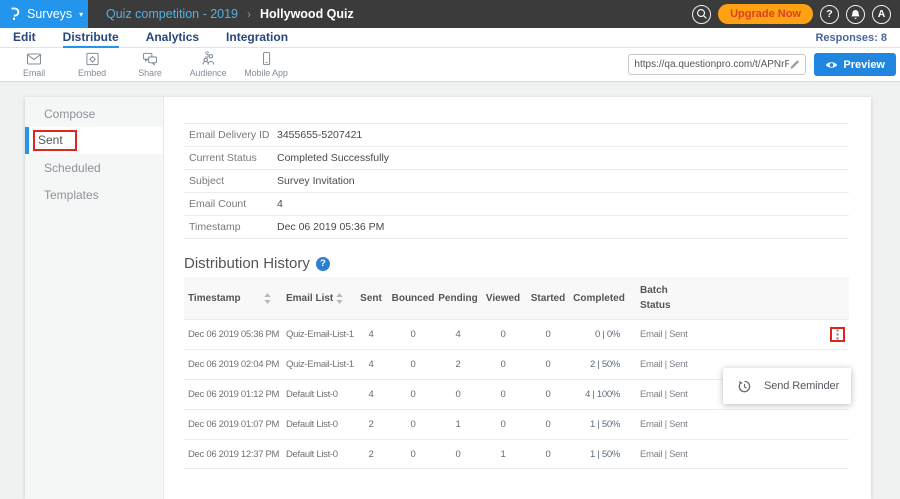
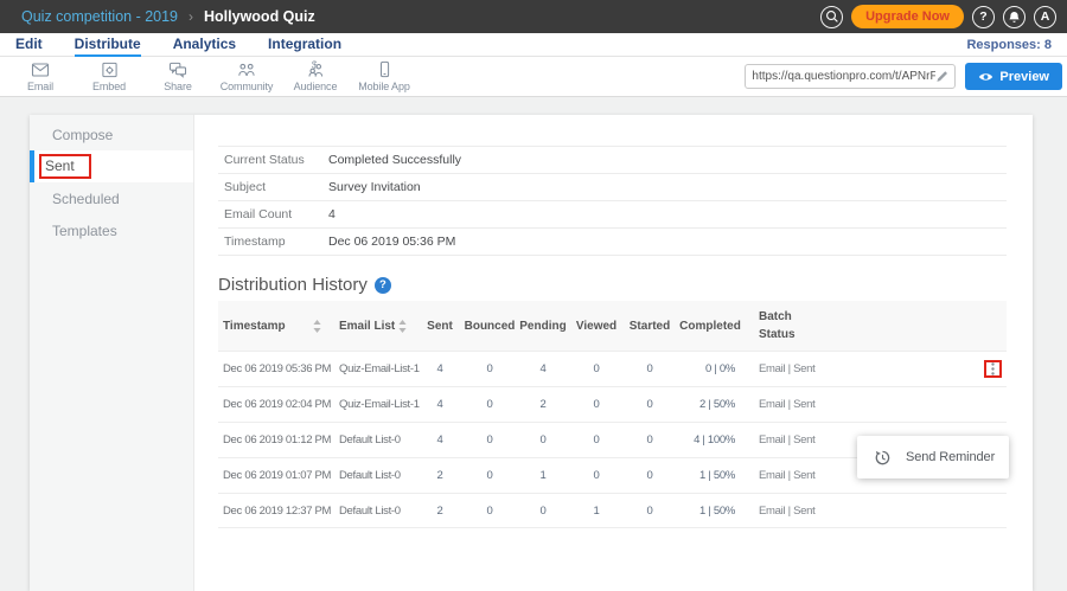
- Surveys
- ▾
  Quiz competition - 2019
  ›
  Hollywood Quiz
  Upgrade Now
  ?
  A
  Edit
  Distribute
  Analytics
  Integration
  Responses: 8
  Email
  Embed
  Share
+ Community
  $
  Audience
  Mobile App
  https://qa.questionpro.com/t/APNrF
  Preview
  Compose
  Sent
  Scheduled
  Templates
- Email Delivery ID
- 3455655-5207421
  Current Status
  Completed Successfully
  Subject
  Survey Invitation
  Email Count
  4
  Timestamp
  Dec 06 2019 05:36 PM
  Distribution History
  ?
  Timestamp
  Email List
  Sent
  Bounced
  Pending
  Viewed
  Started
  Completed
  Batch Status
  Dec 06 2019 05:36 PM
  Quiz-Email-List-1
  4
  0
  4
  0
  0
  0 | 0%
  Email | Sent
  Dec 06 2019 02:04 PM
  Quiz-Email-List-1
  4
  0
  2
  0
  0
  2 | 50%
  Email | Sent
  Dec 06 2019 01:12 PM
  Default List-0
  4
  0
  0
  0
  0
  4 | 100%
  Email | Sent
  Dec 06 2019 01:07 PM
  Default List-0
  2
  0
  1
  0
  0
  1 | 50%
  Email | Sent
  Dec 06 2019 12:37 PM
  Default List-0
  2
  0
  0
  1
  0
  1 | 50%
  Email | Sent
  Send Reminder
